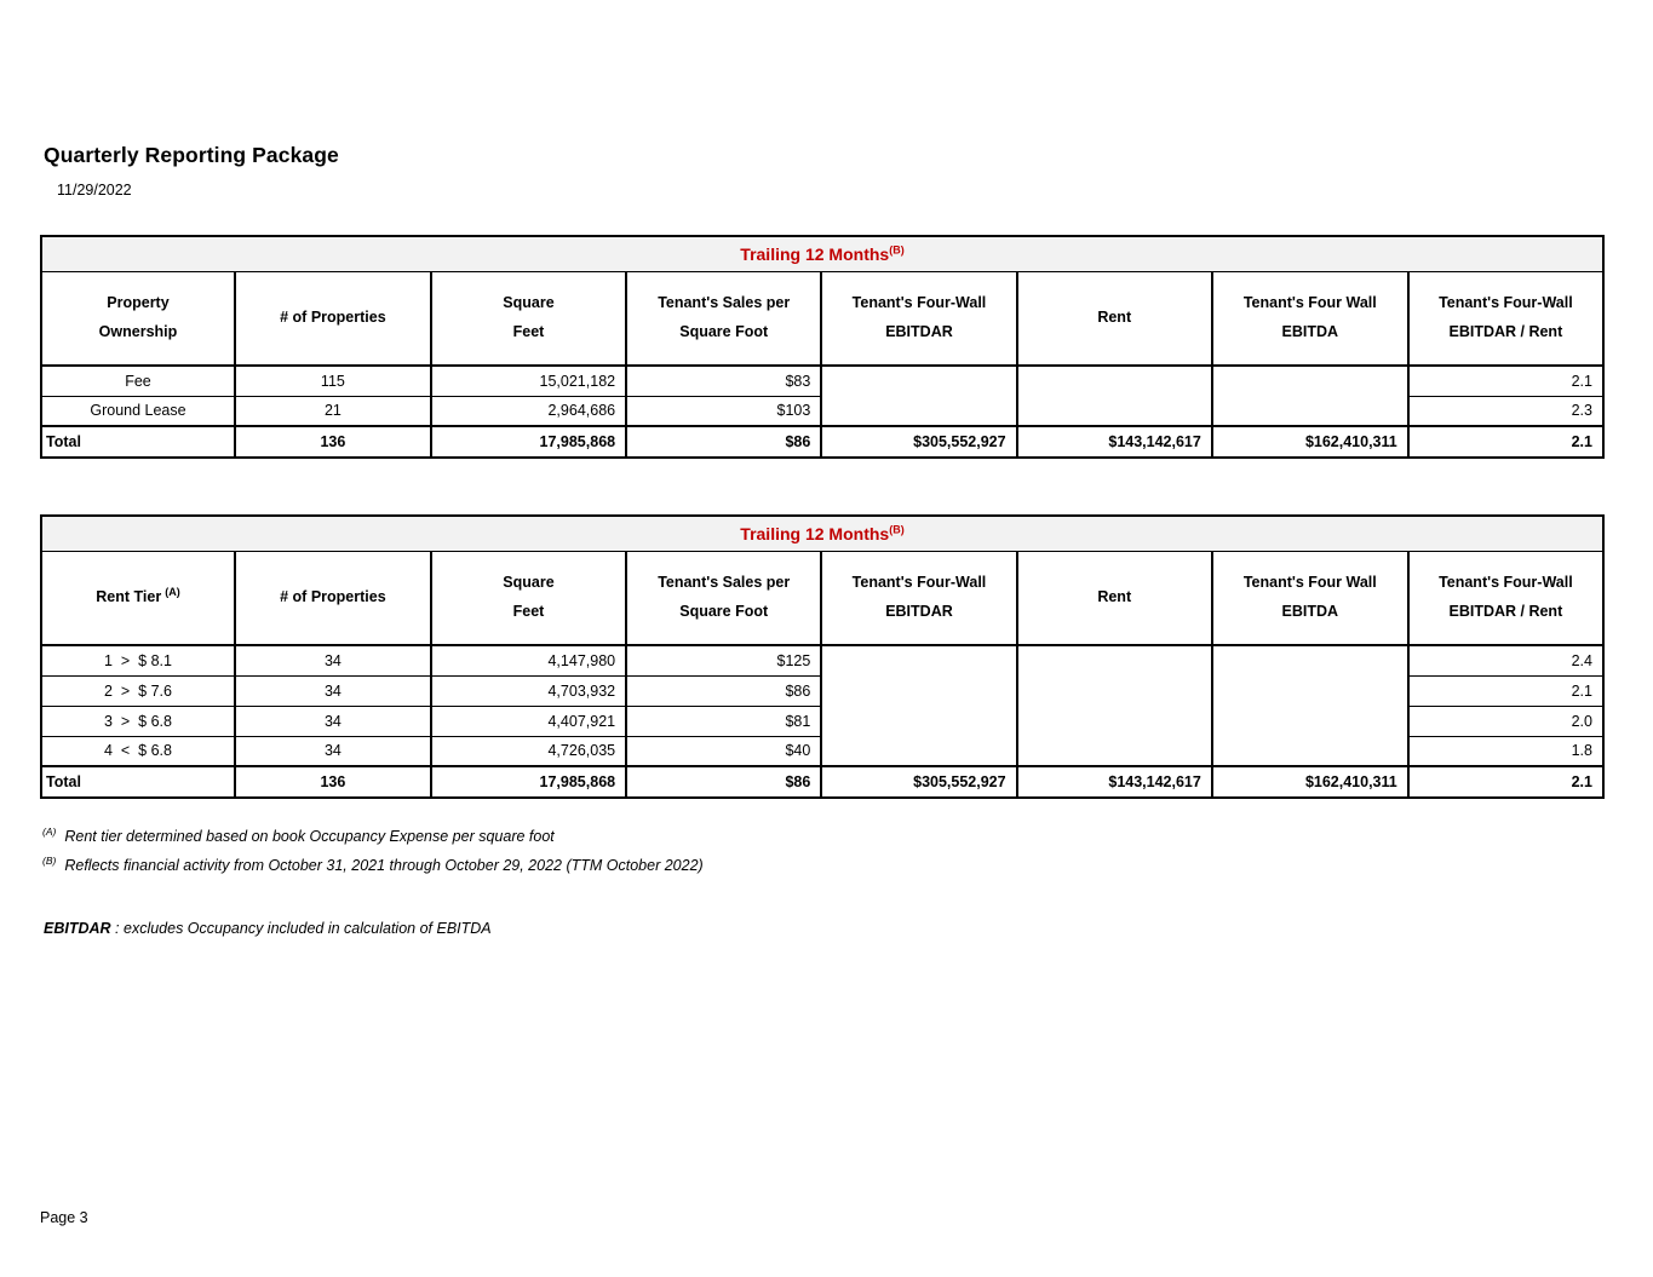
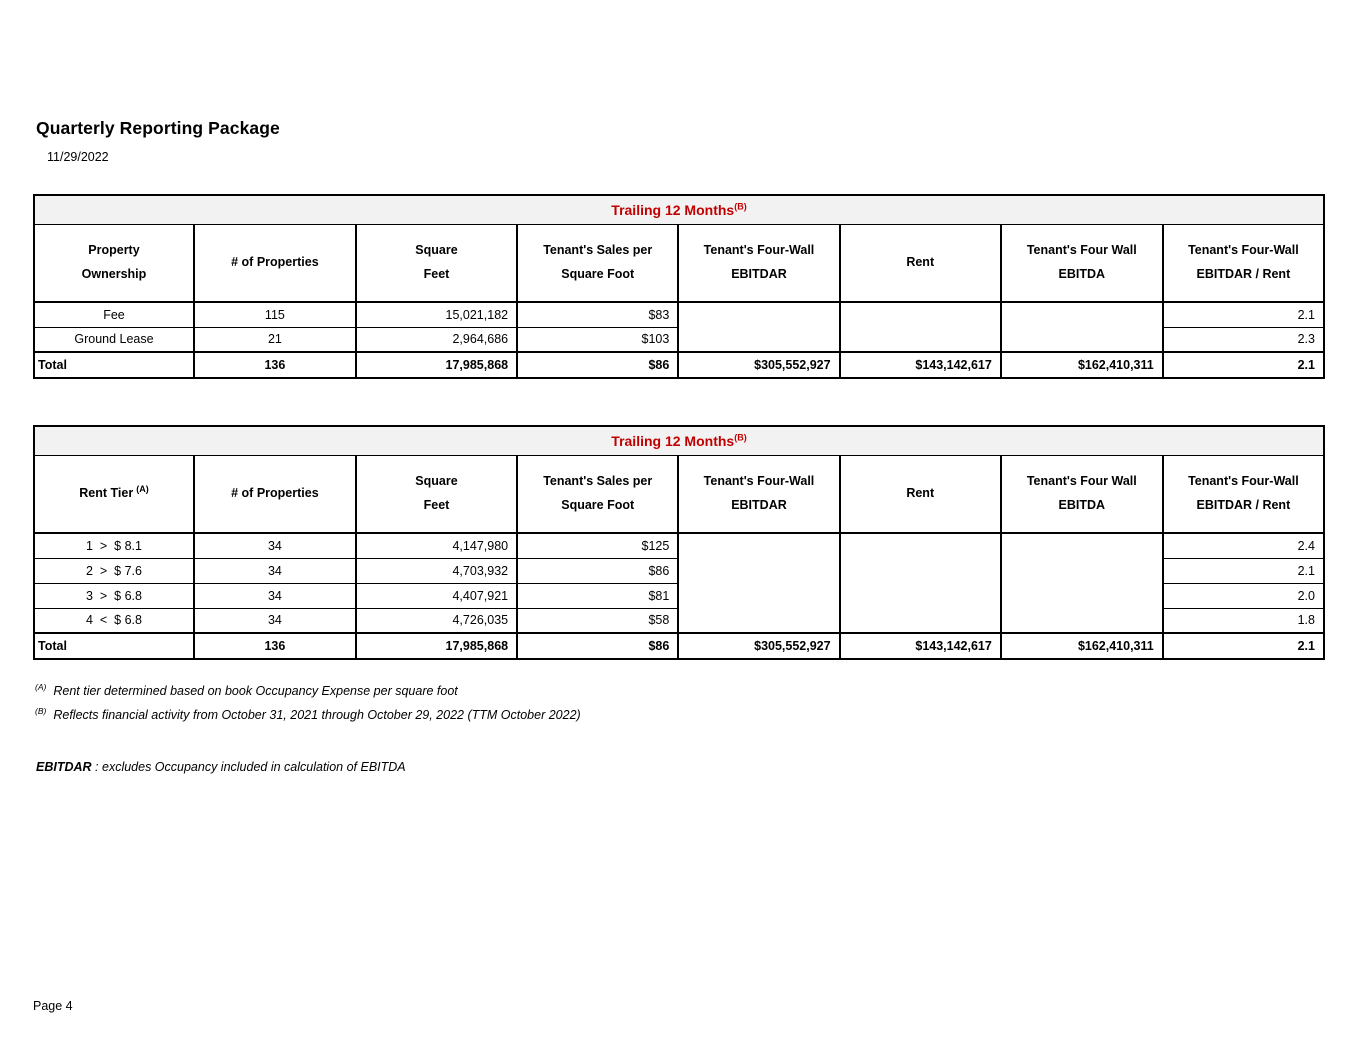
  Quarterly Reporting Package
  11/29/2022
  Trailing 12 Months(B)
  Property Ownership	# of Properties	Square Feet	Tenant's Sales per Square Foot	Tenant's Four-Wall EBITDAR	Rent	Tenant's Four Wall EBITDA	Tenant's Four-Wall EBITDAR / Rent
  Fee	115	15,021,182	$83				2.1
  Ground Lease	21	2,964,686	$103	2.3
  Total	136	17,985,868	$86	$305,552,927	$143,142,617	$162,410,311	2.1
  Trailing 12 Months(B)
  Rent Tier (A)	# of Properties	Square Feet	Tenant's Sales per Square Foot	Tenant's Four-Wall EBITDAR	Rent	Tenant's Four Wall EBITDA	Tenant's Four-Wall EBITDAR / Rent
  1 > $ 8.1	34	4,147,980	$125				2.4
  2 > $ 7.6	34	4,703,932	$86	2.1
  3 > $ 6.8	34	4,407,921	$81	2.0
- 4 < $ 6.8	34	4,726,035	$40	1.8
+ 4 < $ 6.8	34	4,726,035	$58	1.8
  Total	136	17,985,868	$86	$305,552,927	$143,142,617	$162,410,311	2.1
  (A) Rent tier determined based on book Occupancy Expense per square foot
  (B) Reflects financial activity from October 31, 2021 through October 29, 2022 (TTM October 2022)
  EBITDAR : excludes Occupancy included in calculation of EBITDA
- Page 3
+ Page 4
